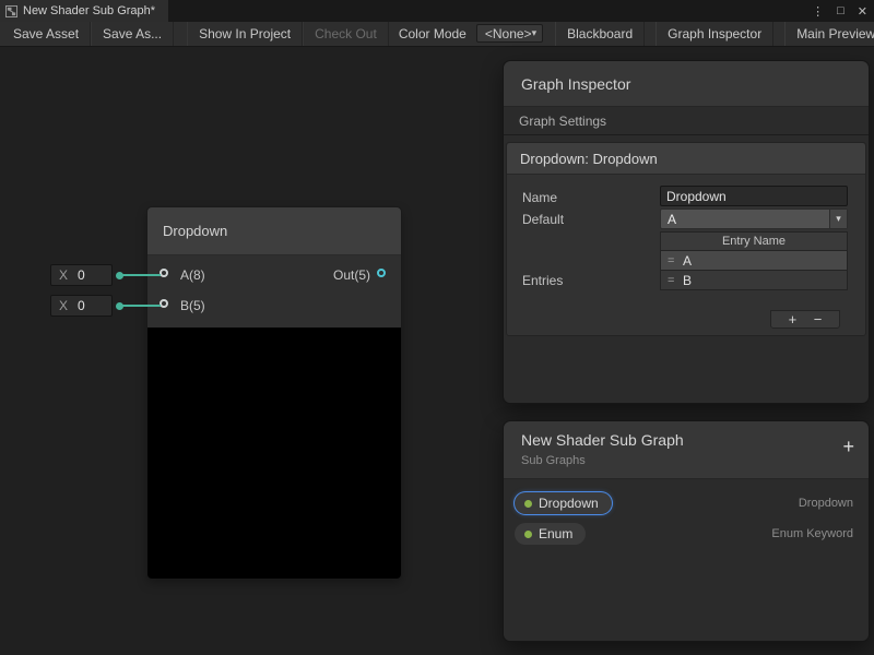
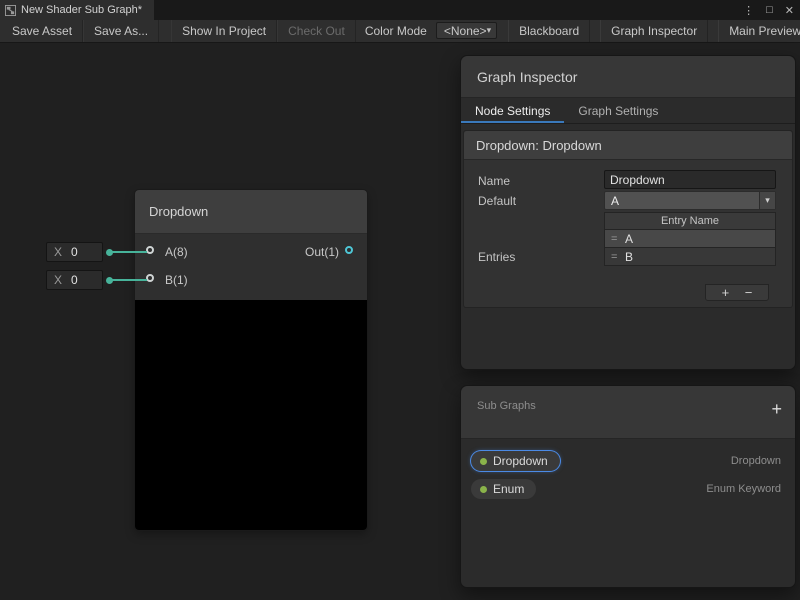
  New Shader Sub Graph*
  ⋮
  □
  ✕
  Save Asset
  Save As...
  Show In Project
  Check Out
  Color Mode
  <None>
  ▾
  Blackboard
  Graph Inspector
  Main Preview
  Dropdown
  A(8)
- B(5)
+ B(1)
- Out(5)
+ Out(1)
  X
  0
  X
  0
  Graph Inspector
+ Node Settings
  Graph Settings
  Dropdown: Dropdown
  Name
  Dropdown
  Default
  A
  ▾
  Entry Name
  =
  A
  =
  B
  Entries
  +
  −
- New Shader Sub Graph
  Sub Graphs
  +
  Dropdown
  Dropdown
  Enum
  Enum Keyword
